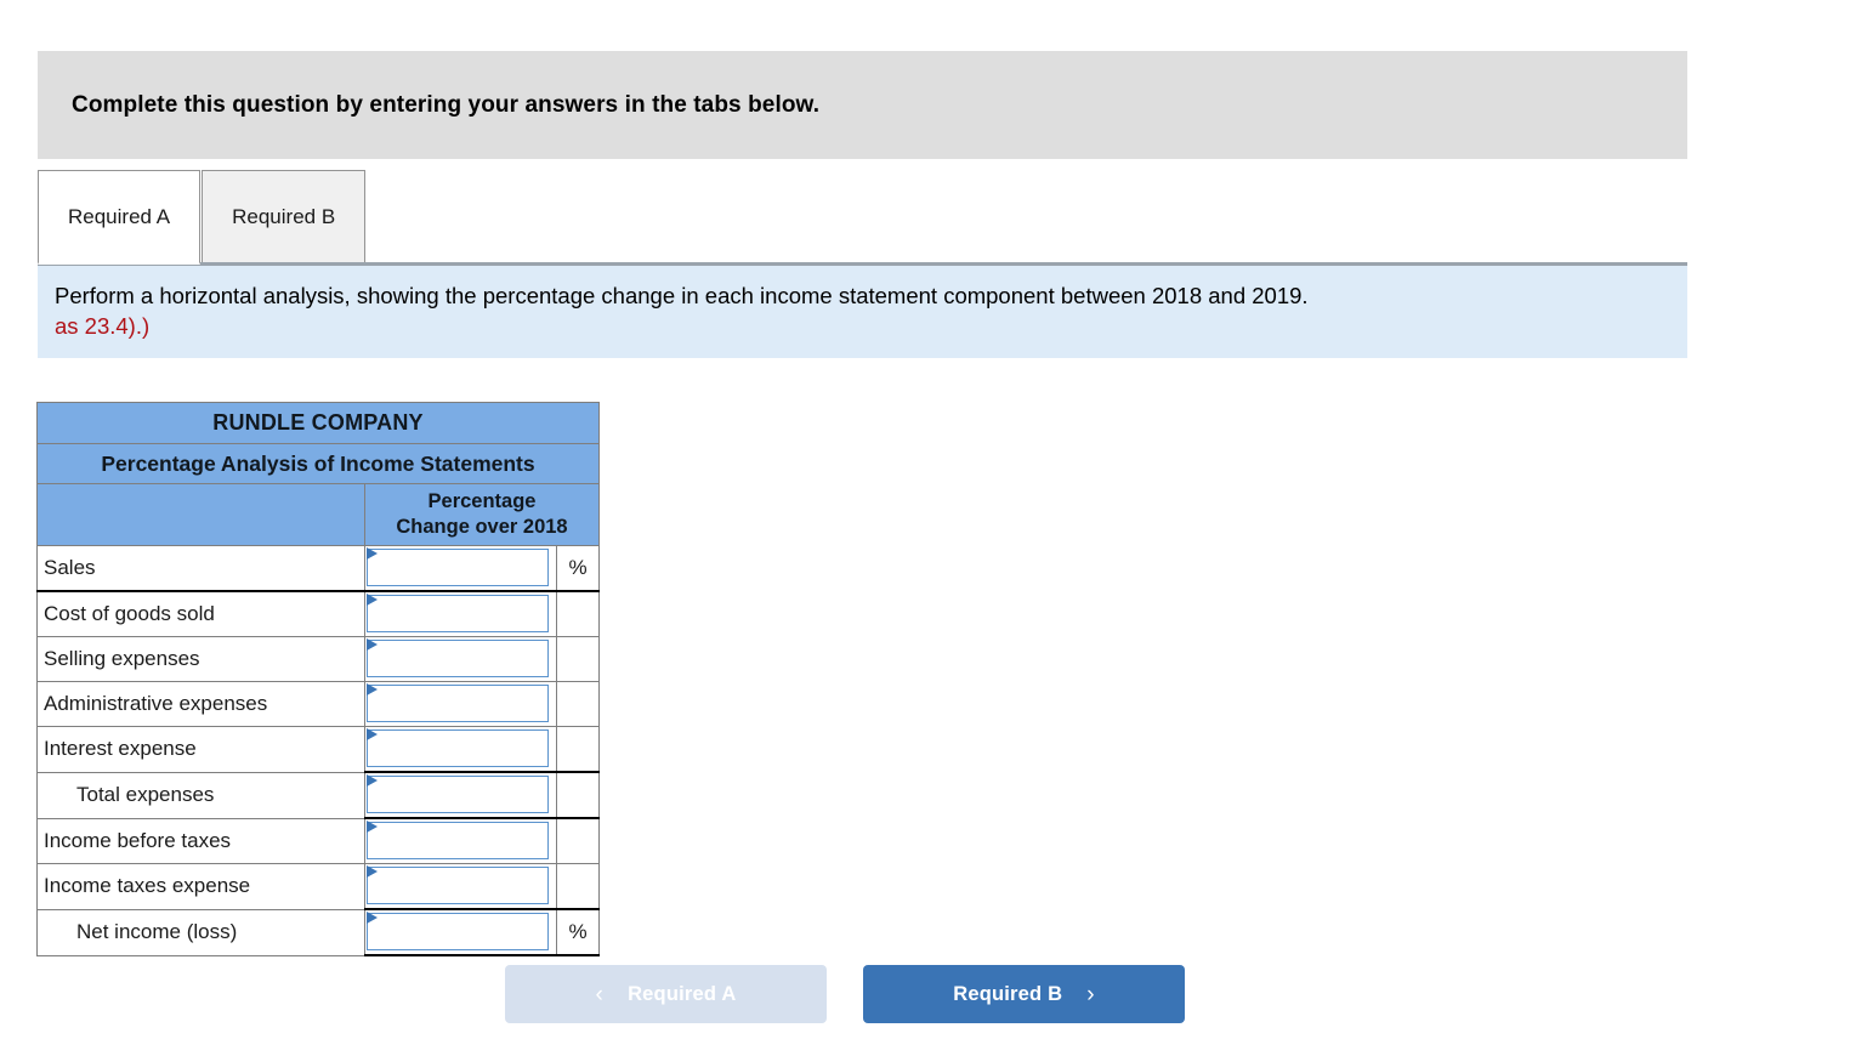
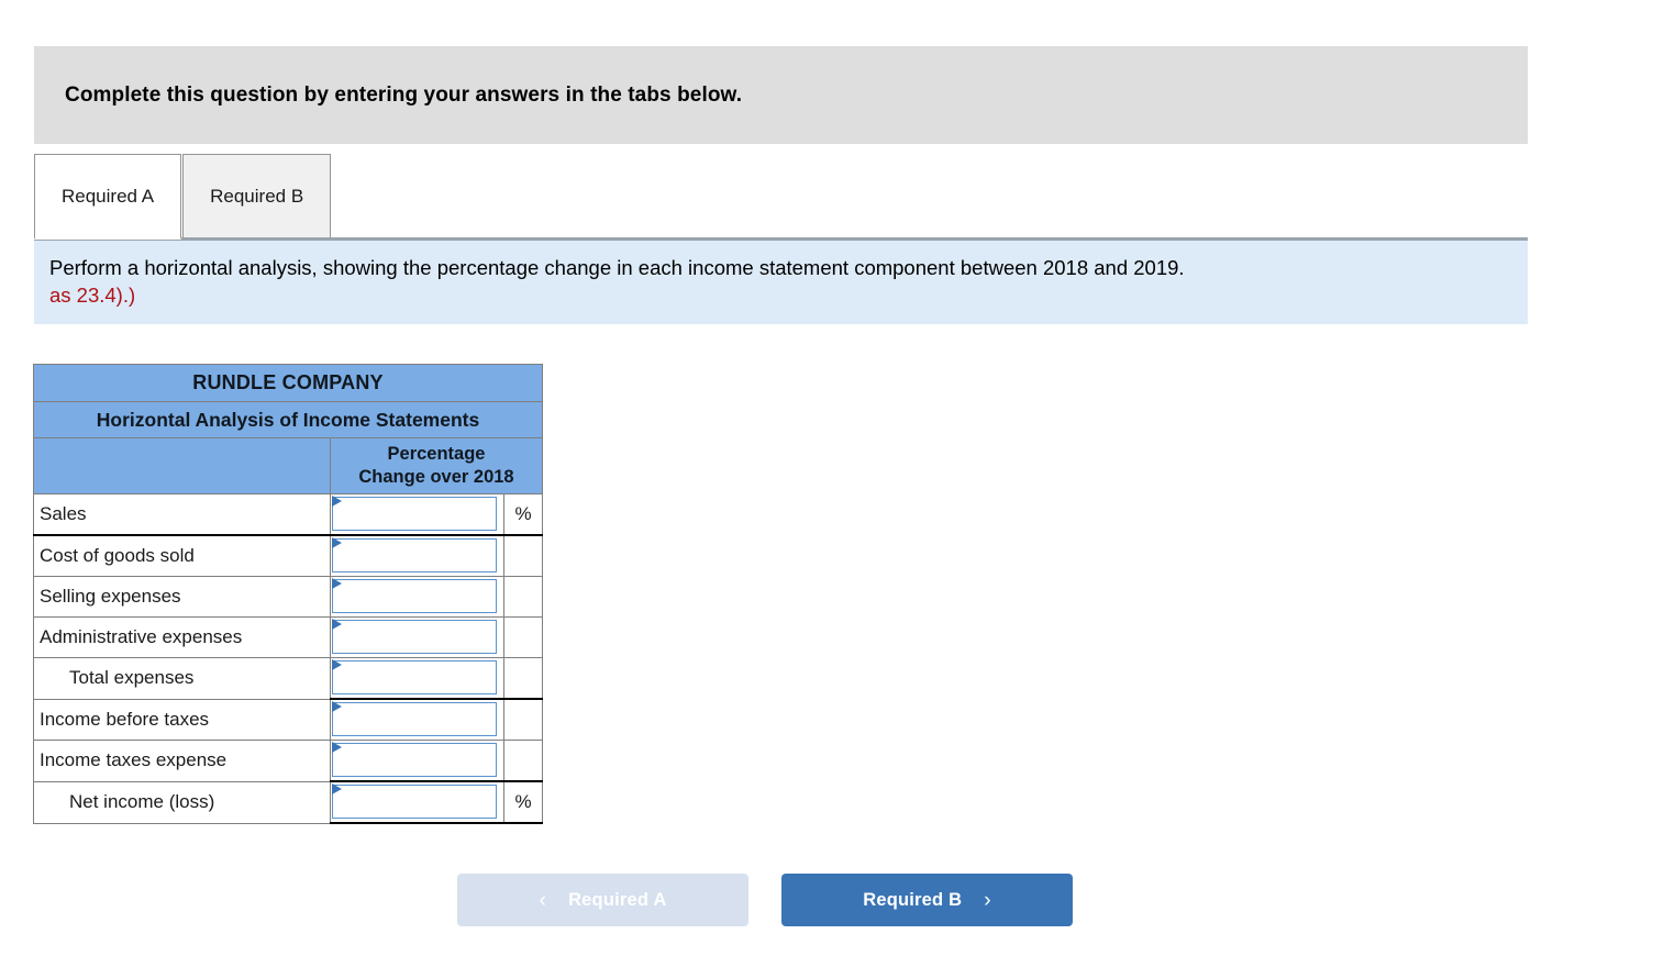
  Complete this question by entering your answers in the tabs below.
  Required A
  Required B
  Perform a horizontal analysis, showing the percentage change in each income statement component between 2018 and 2019.
  as 23.4).)
  RUNDLE COMPANY
- Percentage Analysis of Income Statements
+ Horizontal Analysis of Income Statements
  	Percentage Change over 2018
  Sales		%
  Cost of goods sold
  Selling expenses
  Administrative expenses
- Interest expense
  Total expenses
  Income before taxes
  Income taxes expense
  Net income (loss)		%
  ‹
  Required A
  Required B
  ›
